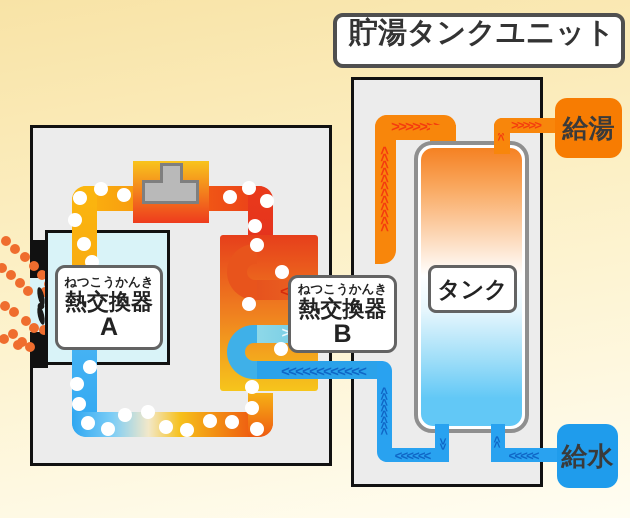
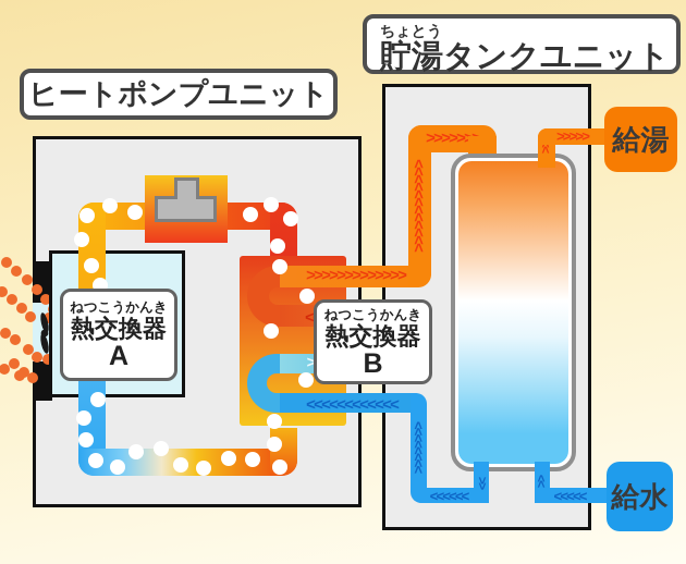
+ >>>>>>>>>>>>>
  >>>>>
  >>>>>
  ねつこうかんき
  熱交換器
  A
  ねつこうかんき
  熱交換器
  B
- タンク
  給湯
  給水
+ ヒートポンプユニット
+ ちょとう
  貯湯タンクユニット
